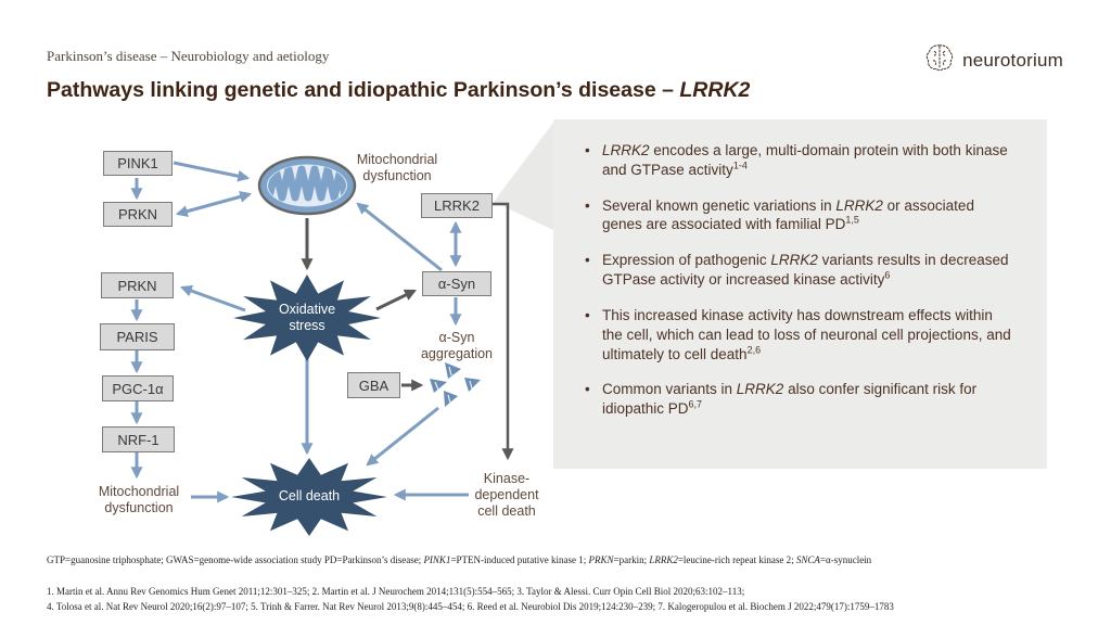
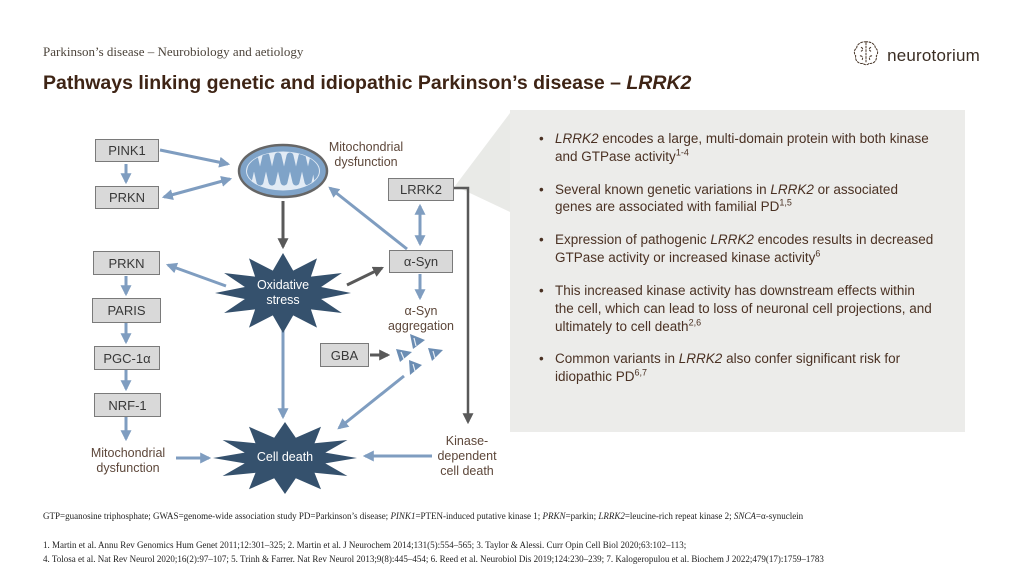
  Parkinson’s disease – Neurobiology and aetiology
  Pathways linking genetic and idiopathic Parkinson’s disease – LRRK2
  neurotorium
  LRRK2 encodes a large, multi-domain protein with both kinase and GTPase activity1-4
  Several known genetic variations in LRRK2 or associated genes are associated with familial PD1,5
- Expression of pathogenic LRRK2 variants results in decreased GTPase activity or increased kinase activity6
+ Expression of pathogenic LRRK2 encodes results in decreased GTPase activity or increased kinase activity6
  This increased kinase activity has downstream effects within the cell, which can lead to loss of neuronal cell projections, and ultimately to cell death2,6
  Common variants in LRRK2 also confer significant risk for idiopathic PD6,7
  PINK1
  PRKN
  LRRK2
  α-Syn
  PRKN
  PARIS
  PGC-1α
  NRF-1
  GBA
  Mitochondrial
  dysfunction
  α-Syn
  aggregation
  Mitochondrial
  dysfunction
  Kinase-
  dependent
  cell death
  Oxidative
  stress
  Cell death
  GTP=guanosine triphosphate; GWAS=genome-wide association study PD=Parkinson’s disease; PINK1=PTEN-induced putative kinase 1; PRKN=parkin; LRRK2=leucine-rich repeat kinase 2; SNCA=α-synuclein
  1. Martin et al. Annu Rev Genomics Hum Genet 2011;12:301–325; 2. Martin et al. J Neurochem 2014;131(5):554–565; 3. Taylor & Alessi. Curr Opin Cell Biol 2020;63:102–113;
  4. Tolosa et al. Nat Rev Neurol 2020;16(2):97–107; 5. Trinh & Farrer. Nat Rev Neurol 2013;9(8):445–454; 6. Reed et al. Neurobiol Dis 2019;124:230–239; 7. Kalogeropulou et al. Biochem J 2022;479(17):1759–1783
